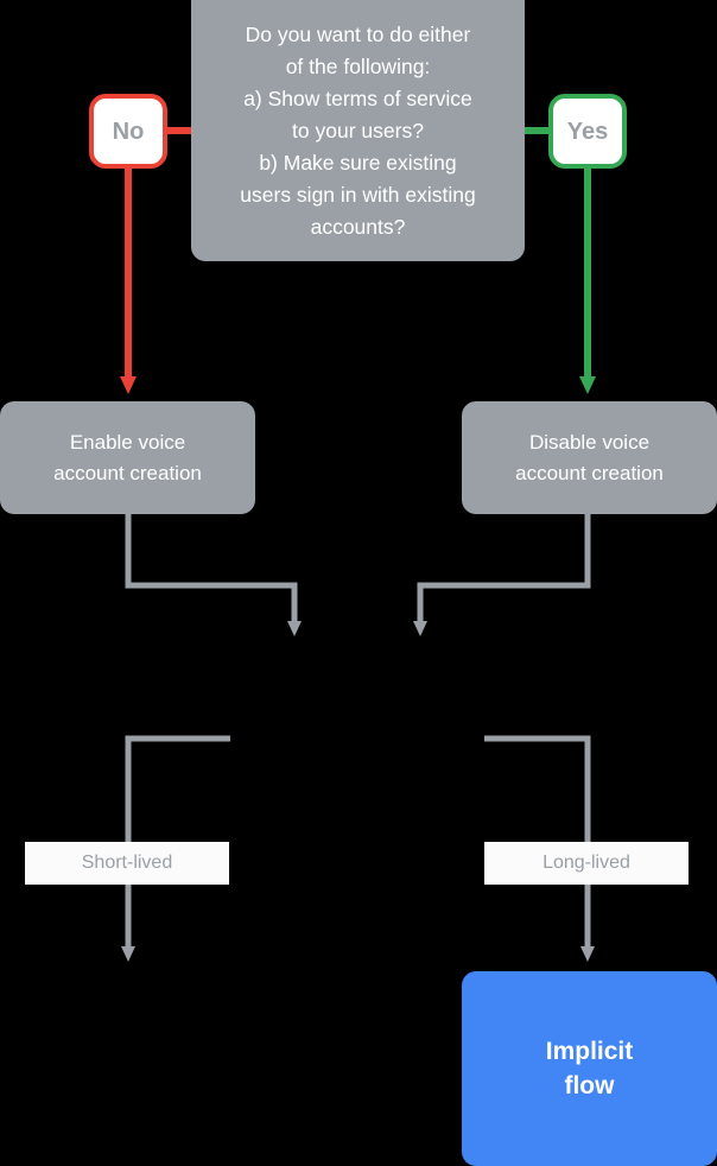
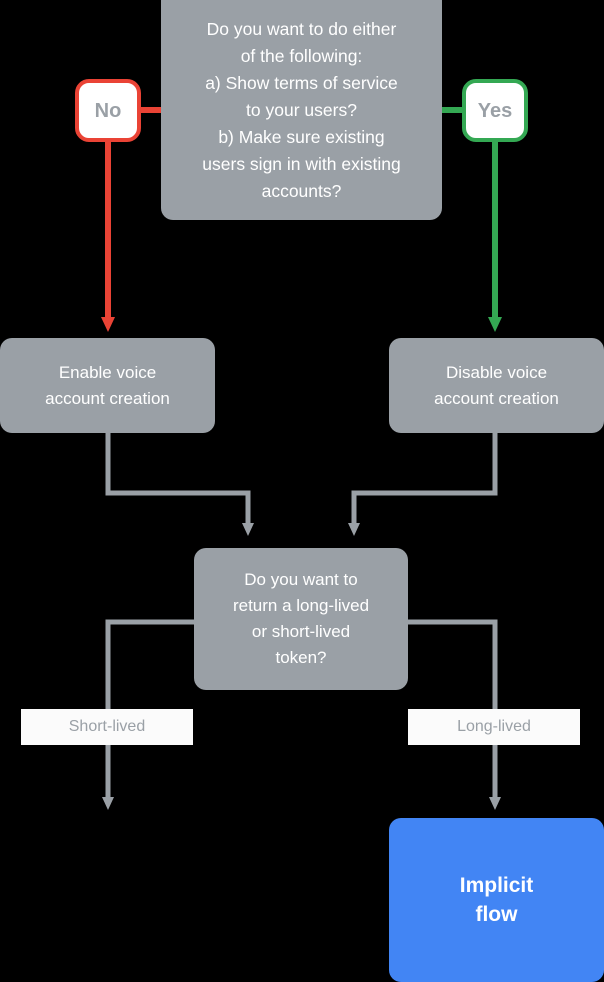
  Do you want to do either
  of the following:
  a) Show terms of service
  to your users?
  b) Make sure existing
  users sign in with existing
  accounts?
  No
  Yes
  Enable voice
  account creation
  Disable voice
  account creation
+ Do you want to
+ return a long-lived
+ or short-lived
+ token?
  Short-lived
  Long-lived
  Implicit
  flow
